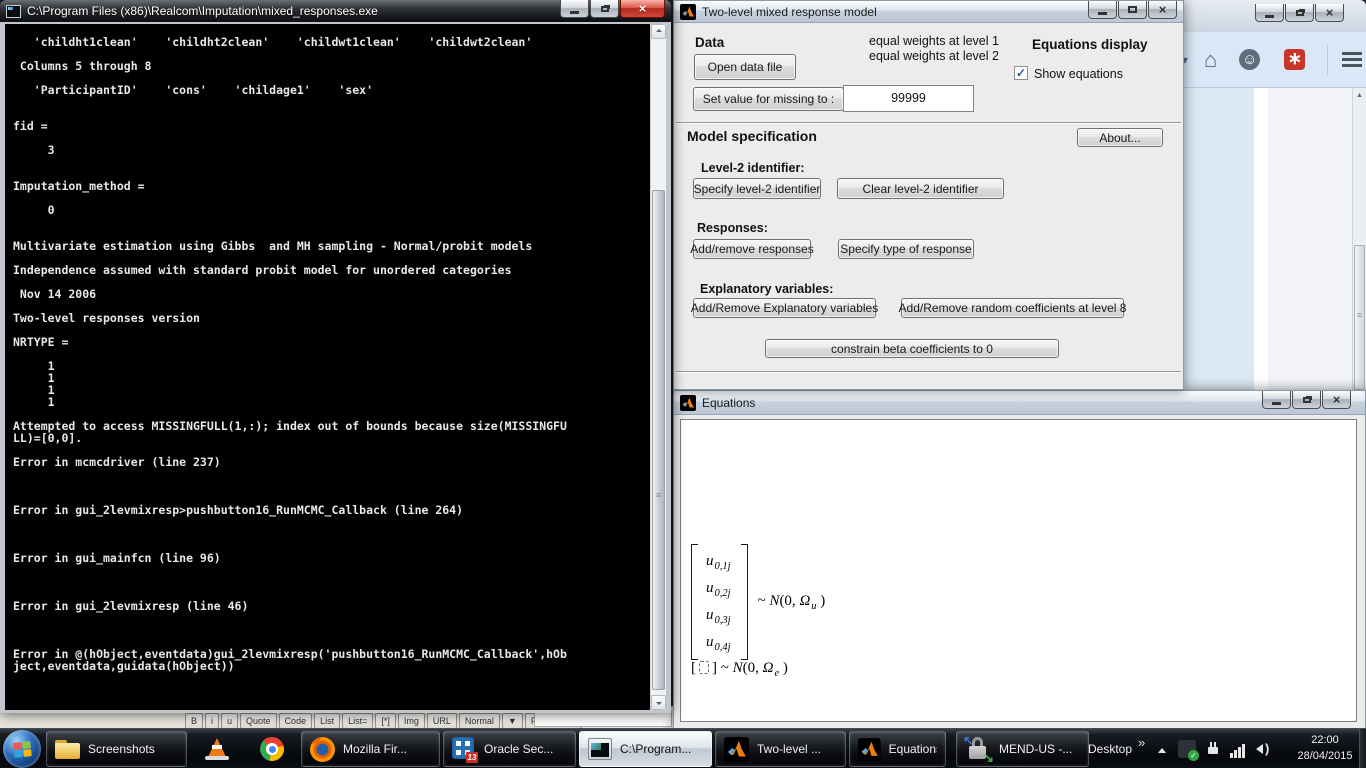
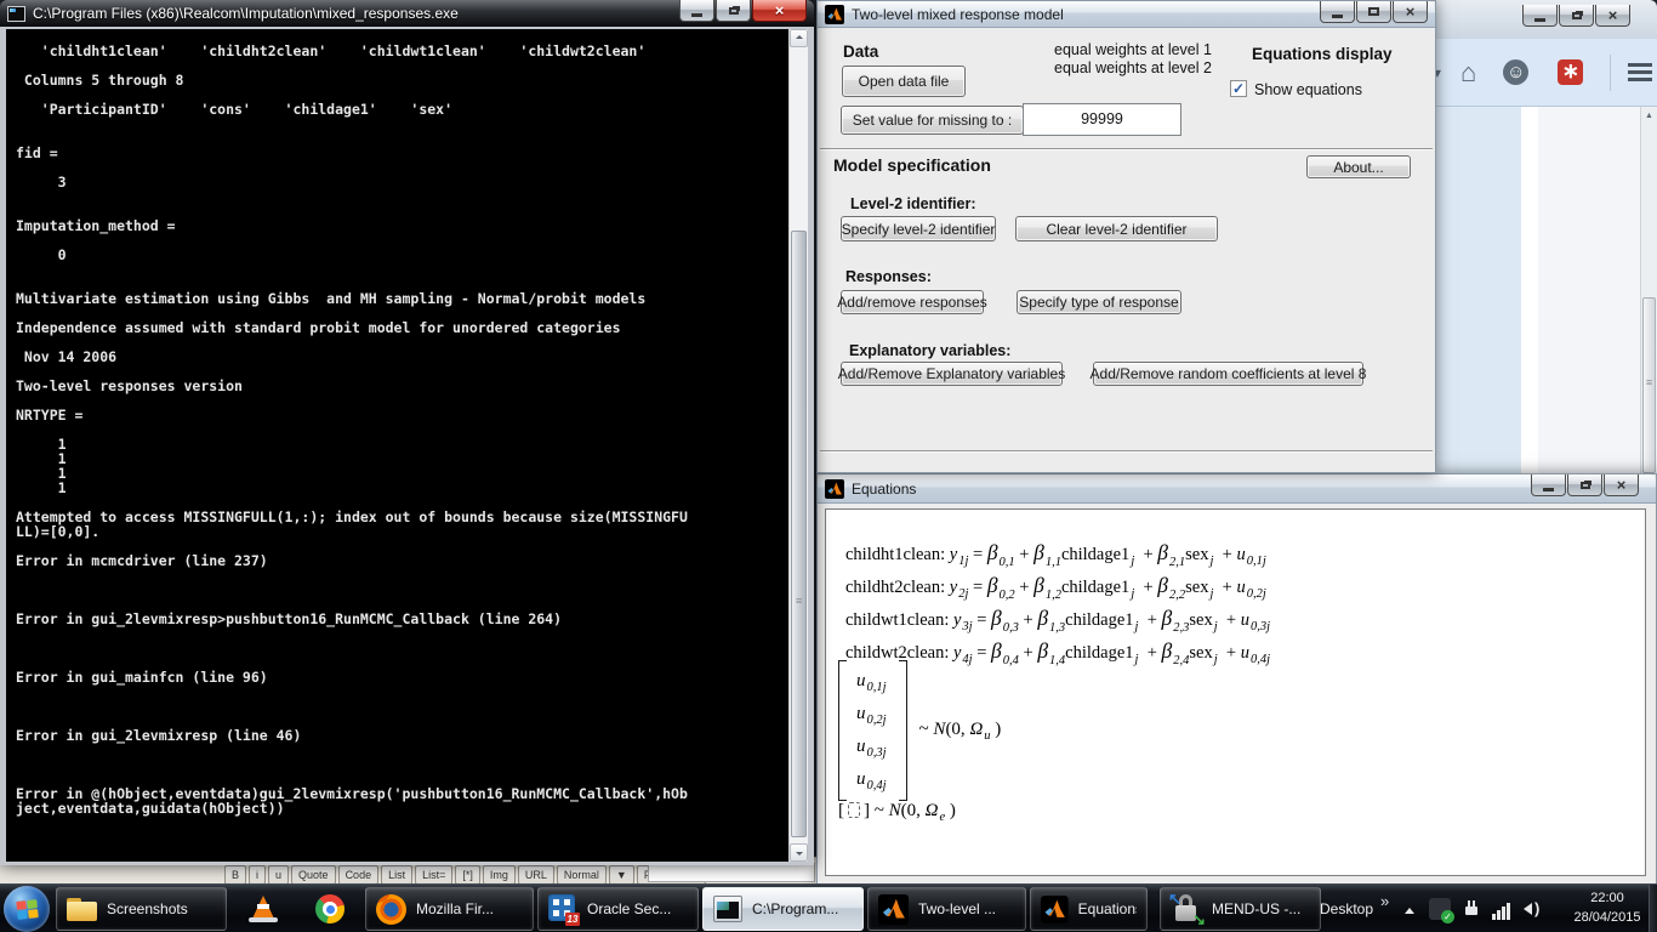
  ×
  ▾
  ⌂
  ☺
  ∗
  ≡
  B i u Quote Code List List= [*] Img URL Normal ▼
  C:\Program Files (x86)\Realcom\Imputation\mixed_responses.exe
  ×
  'childht1clean' 'childht2clean' 'childwt1clean' 'childwt2clean'
  Columns 5 through 8
  'ParticipantID' 'cons' 'childage1' 'sex'
  fid =
  3
  Imputation_method =
  0
  Multivariate estimation using Gibbs and MH sampling - Normal/probit models
  Independence assumed with standard probit model for unordered categories
  Nov 14 2006
  Two-level responses version
  NRTYPE =
  1
  1
  1
  1
  Attempted to access MISSINGFULL(1,:); index out of bounds because size(MISSINGFU
  LL)=[0,0].
  Error in mcmcdriver (line 237)
  Error in gui_2levmixresp>pushbutton16_RunMCMC_Callback (line 264)
  Error in gui_mainfcn (line 96)
  Error in gui_2levmixresp (line 46)
  Error in @(hObject,eventdata)gui_2levmixresp('pushbutton16_RunMCMC_Callback',hOb
  ject,eventdata,guidata(hObject))
  Two-level mixed response model
  ×
  Data
  Open data file
  equal weights at level 1
  equal weights at level 2
  Equations display
  ✓
  Show equations
  Set value for missing to :
  99999
  Model specification
  About...
  Level-2 identifier:
  Specify level-2 identifier
  Clear level-2 identifier
  Responses:
  Add/remove responses
  Specify type of response
  Explanatory variables:
  Add/Remove Explanatory variables
  Add/Remove random coefficients at level 8
- constrain beta coefficients to 0
  Equations
  ×
+ childht1clean: y1j = β0,1 + β1,1childage1j + β2,1sexj + u0,1j
+ childht2clean: y2j = β0,2 + β1,2childage1j + β2,2sexj + u0,2j
+ childwt1clean: y3j = β0,3 + β1,3childage1j + β2,3sexj + u0,3j
+ childwt2clean: y4j = β0,4 + β1,4childage1j + β2,4sexj + u0,4j
  u0,1j
  u0,2j
  u0,3j
  u0,4j
  ~ N(0, Ωu )
  [ ] ~ N(0, Ωe )
  Screenshots
  Mozilla Fir...
  13
  Oracle Sec...
  C:\Program...
  Two-level ...
  Equation
  ↖
  ↘
  MEND-US -...
  Desktop
  »
  )
  22:00
  28/04/2015
